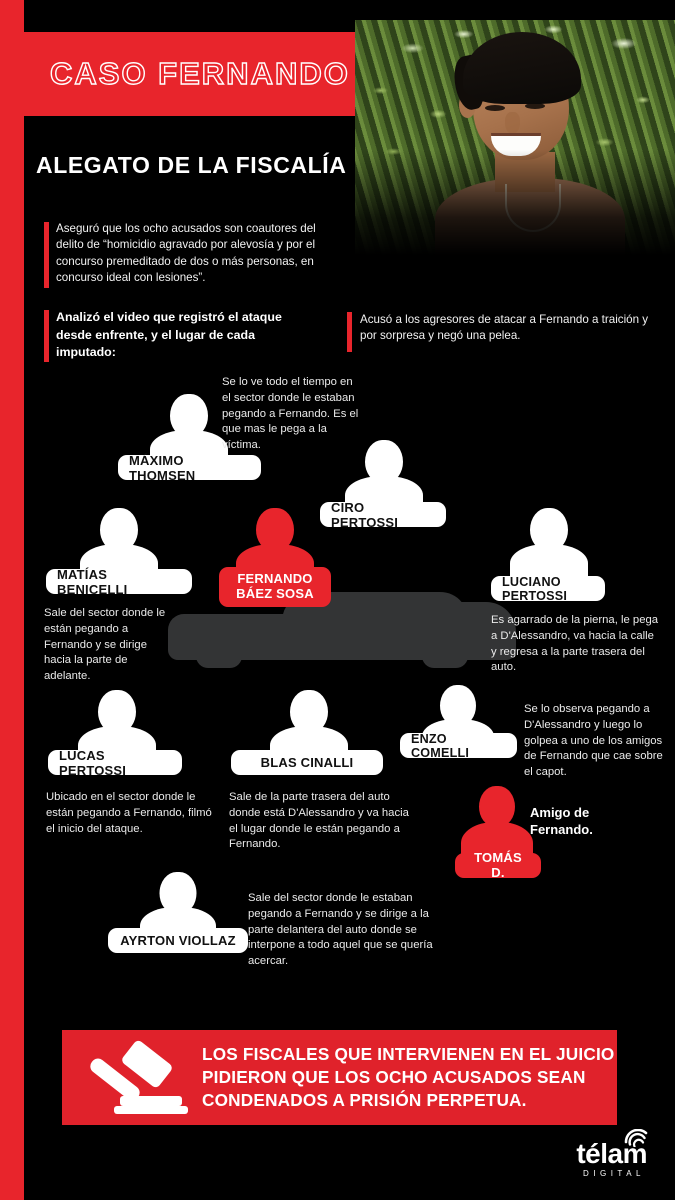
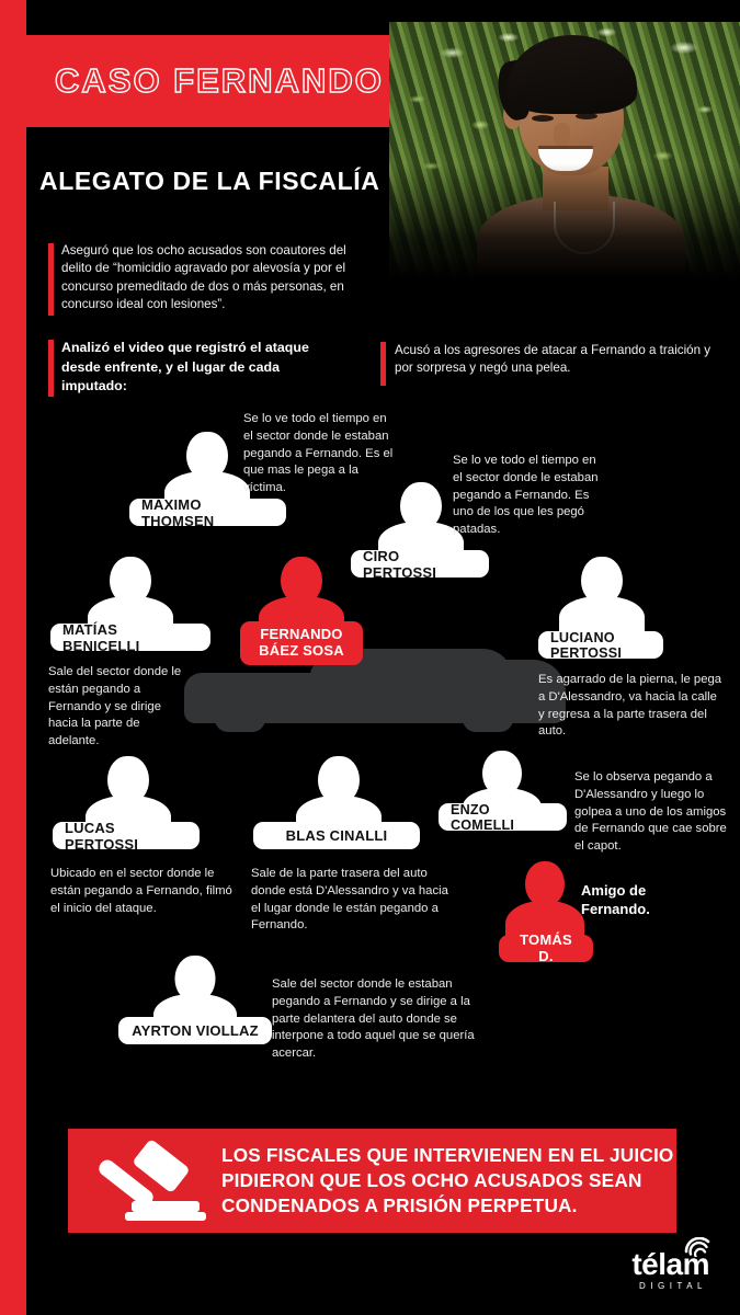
  CASO FERNANDO
  ALEGATO DE LA FISCALÍA
  Aseguró que los ocho acusados son coautores del delito de “homicidio agravado por alevosía y por el concurso premeditado de dos o más personas, en concurso ideal con lesiones”.
  Analizó el video que registró el ataque desde enfrente, y el lugar de cada imputado:
  Acusó a los agresores de atacar a Fernando a traición y por sorpresa y negó una pelea.
  MÁXIMO THOMSEN
  Se lo ve todo el tiempo en el sector donde le estaban pegando a Fernando. Es el que mas le pega a la víctima.
  CIRO PERTOSSI
+ Se lo ve todo el tiempo en el sector donde le estaban pegando a Fernando. Es uno de los que les pegó patadas.
  MATÍAS BENICELLI
  Sale del sector donde le están pegando a Fernando y se dirige hacia la parte de adelante.
  FERNANDO BÁEZ SOSA
  LUCIANO PERTOSSI
  Es agarrado de la pierna, le pega a D'Alessandro, va hacia la calle y regresa a la parte trasera del auto.
  LUCAS PERTOSSI
  Ubicado en el sector donde le están pegando a Fernando, filmó el inicio del ataque.
  BLAS CINALLI
  Sale de la parte trasera del auto donde está D'Alessandro y va hacia el lugar donde le están pegando a Fernando.
  ENZO COMELLI
  Se lo observa pegando a D'Alessandro y luego lo golpea a uno de los amigos de Fernando que cae sobre el capot.
  TOMÁS D.
  Amigo de Fernando.
  AYRTON VIOLLAZ
  Sale del sector donde le estaban pegando a Fernando y se dirige a la parte delantera del auto donde se interpone a todo aquel que se quería acercar.
  LOS FISCALES QUE INTERVIENEN EN EL JUICIO PIDIERON QUE LOS OCHO ACUSADOS SEAN CONDENADOS A PRISIÓN PERPETUA.
  télam
  DIGITAL
